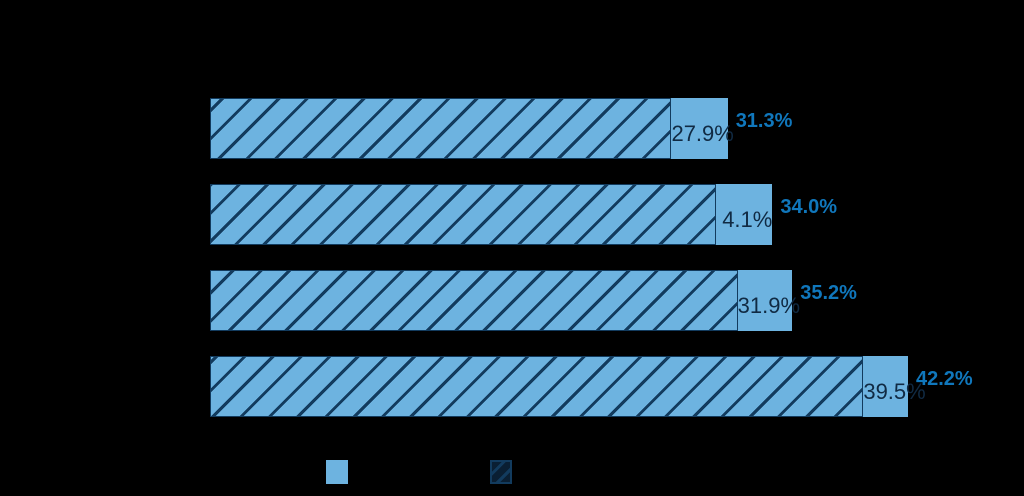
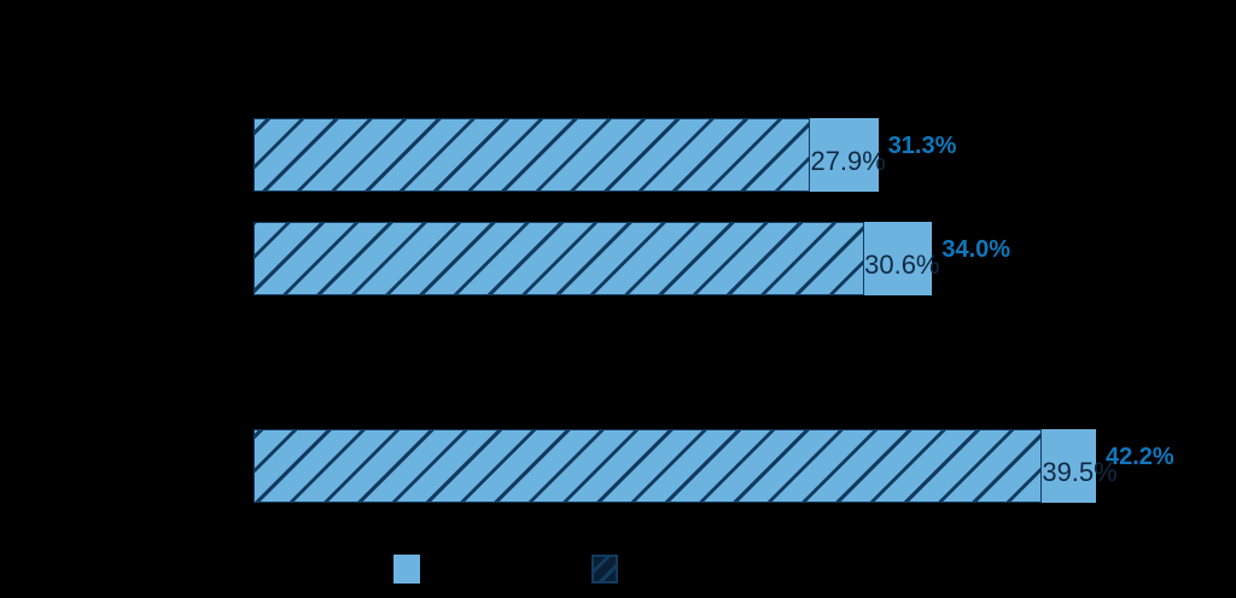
  27.9%
  31.3%
- 4.1%
+ 30.6%
  34.0%
- 31.9%
- 35.2%
  39.5
  42.2%
